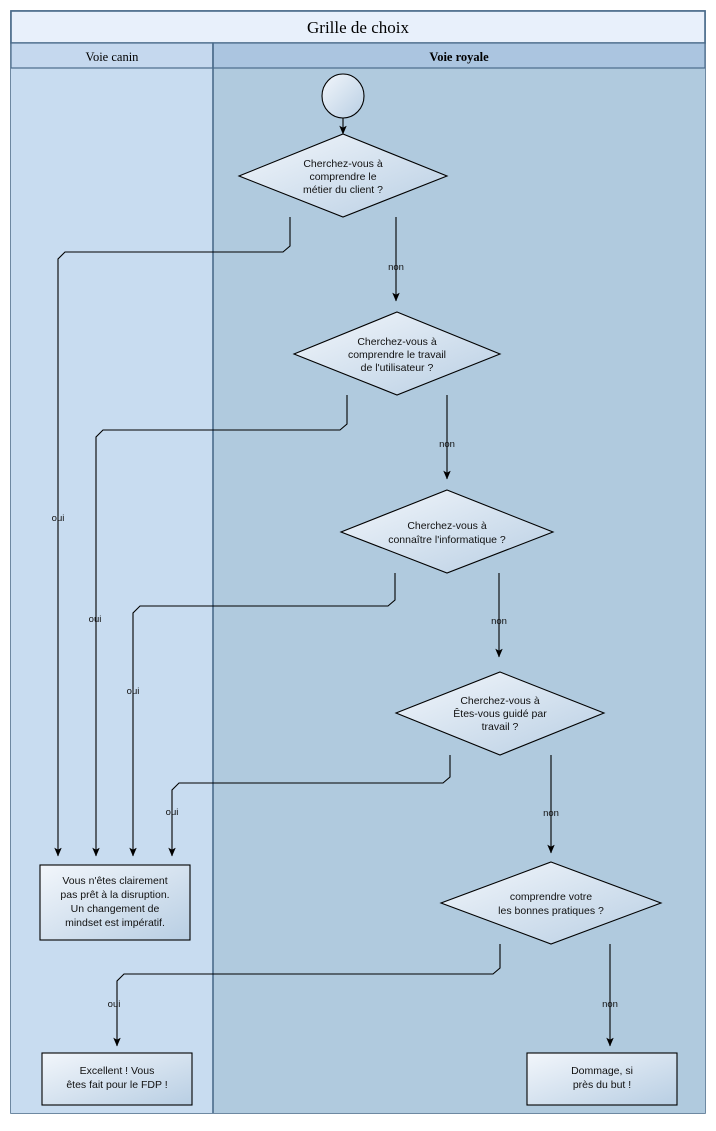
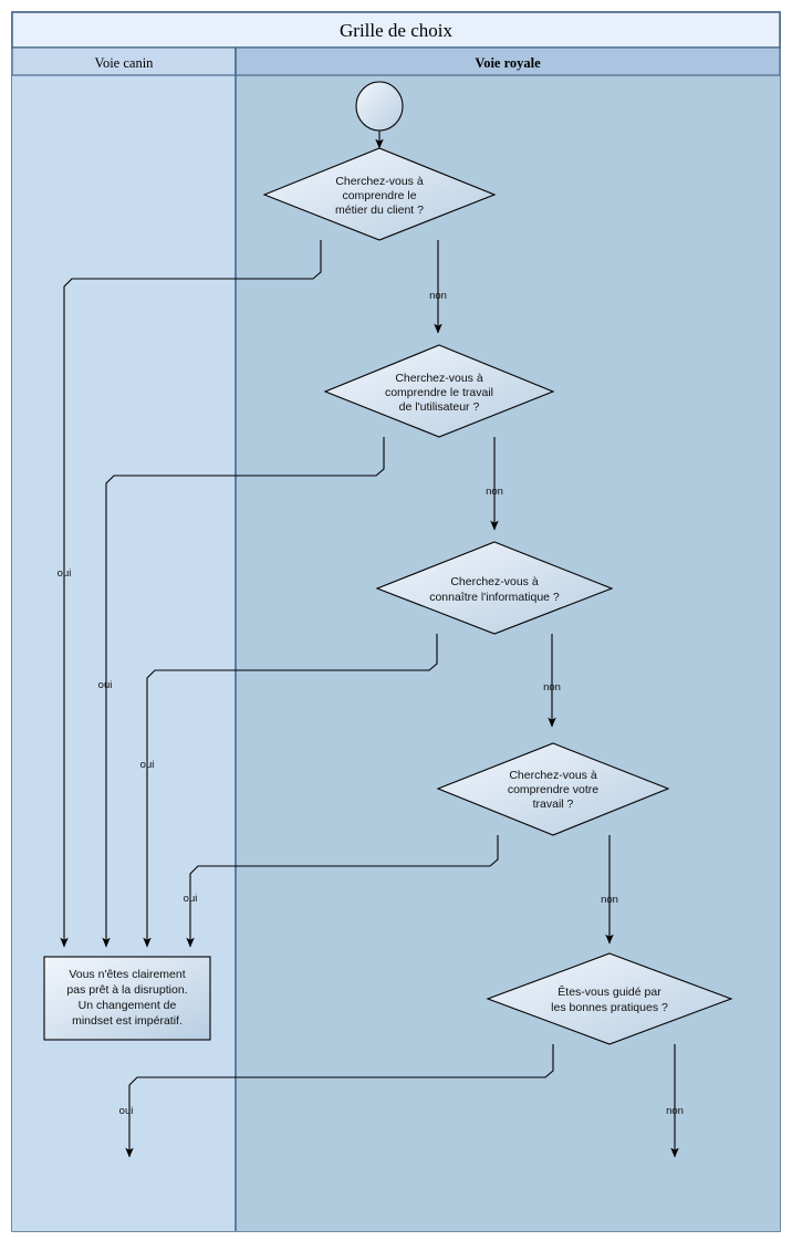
  Grille de choix
  Voie canin
  Voie royale
  non
  non
  non
  non
  non
  oui
  oui
  oui
  oui
  oui
  Cherchez-vous à
  comprendre le
  métier du client ?
  Cherchez-vous à
  comprendre le travail
  de l'utilisateur ?
  Cherchez-vous à
  connaître l'informatique ?
  Cherchez-vous à
- Êtes-vous guidé par
+ comprendre votre
  travail ?
- comprendre votre
+ Êtes-vous guidé par
  les bonnes pratiques ?
  Vous n'êtes clairement
  pas prêt à la disruption.
  Un changement de
  mindset est impératif.
- Excellent ! Vous
- êtes fait pour le FDP !
- Dommage, si
- près du but !
